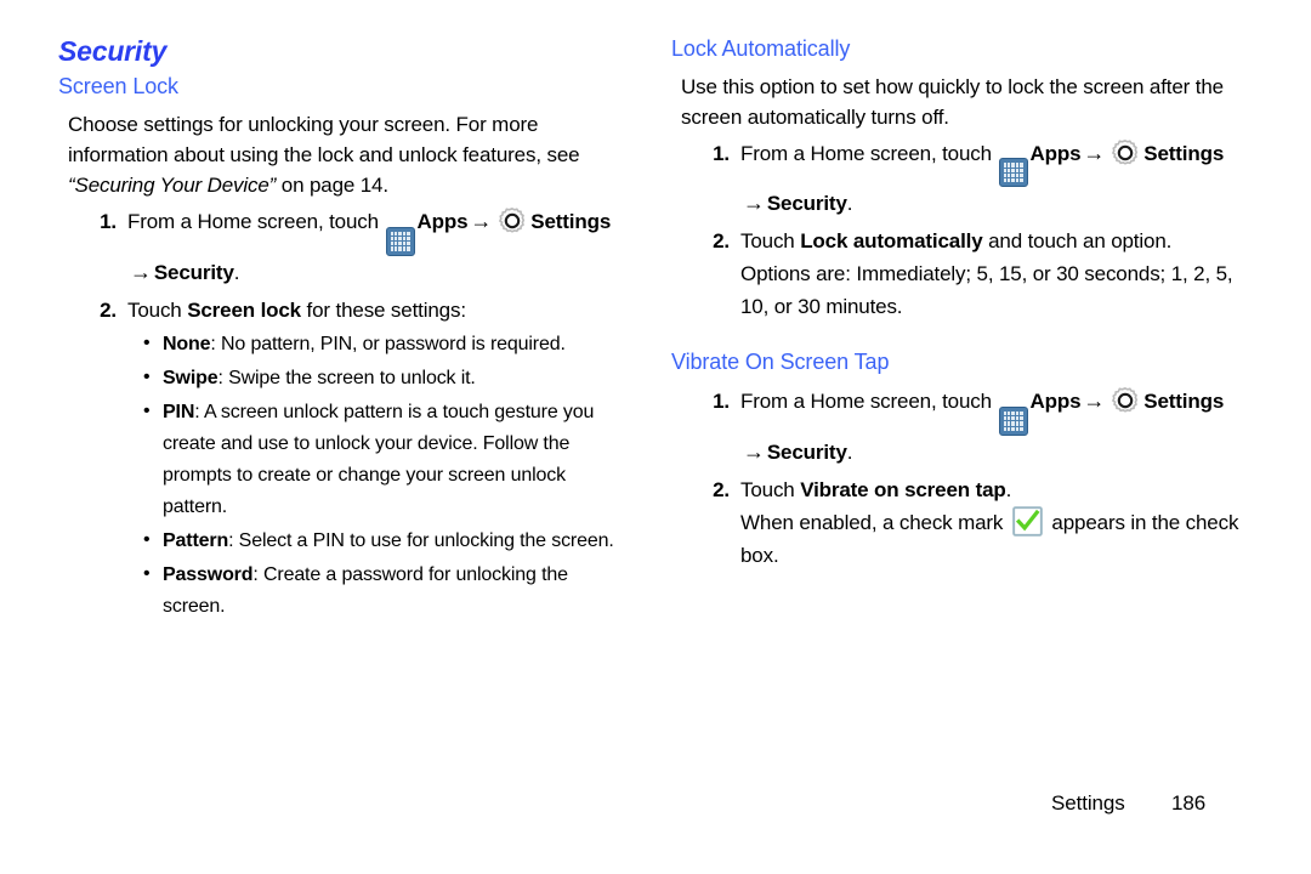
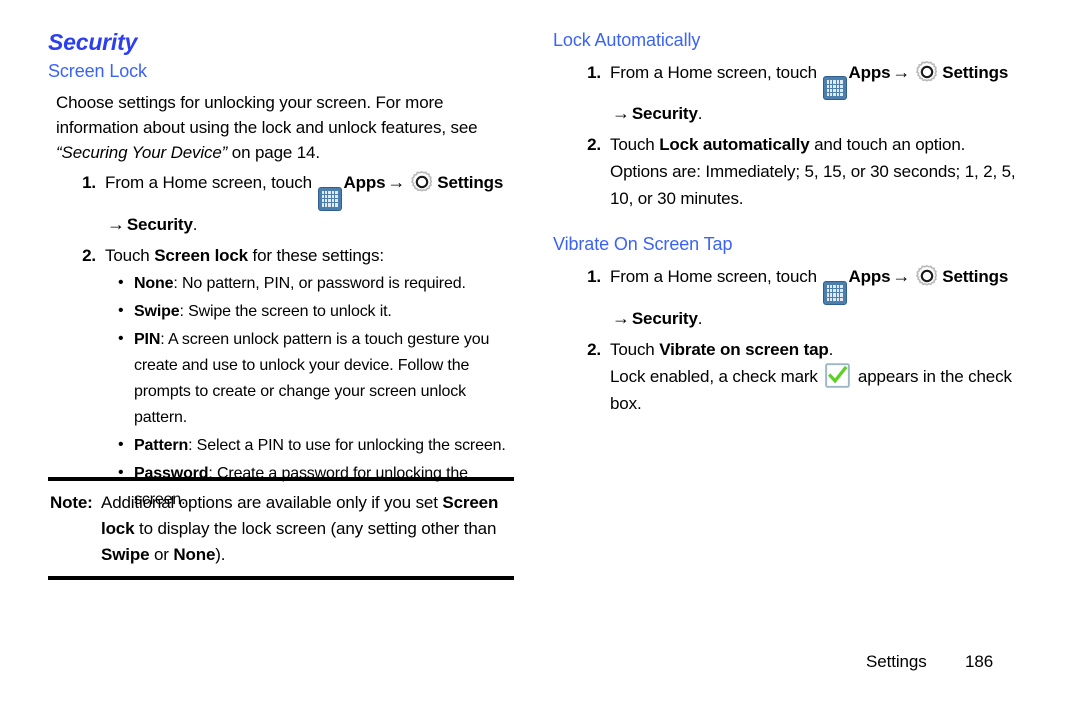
  Security
  Screen Lock
  Choose settings for unlocking your screen. For more information about using the lock and unlock features, see “Securing Your Device” on page 14.
  1.
  From a Home screen, touch Apps→ Settings
  →Security.
  2.
  Touch Screen lock for these settings:
  •
  None: No pattern, PIN, or password is required.
  •
  Swipe: Swipe the screen to unlock it.
  •
  PIN: A screen unlock pattern is a touch gesture you create and use to unlock your device. Follow the prompts to create or change your screen unlock pattern.
  •
  Pattern: Select a PIN to use for unlocking the screen.
  •
  Password: Create a password for unlocking the screen.
+ Note:
+ Additional options are available only if you set Screen lock to display the lock screen (any setting other than Swipe or None).
  Lock Automatically
- Use this option to set how quickly to lock the screen after the screen automatically turns off.
  1.
  From a Home screen, touch Apps→ Settings
  →Security.
  2.
  Touch Lock automatically and touch an option.
  Options are: Immediately; 5, 15, or 30 seconds; 1, 2, 5, 10, or 30 minutes.
  Vibrate On Screen Tap
  1.
  From a Home screen, touch Apps→ Settings
  →Security.
  2.
  Touch Vibrate on screen tap.
- When enabled, a check mark appears in the check box.
+ Lock enabled, a check mark appears in the check box.
  Settings
  186
